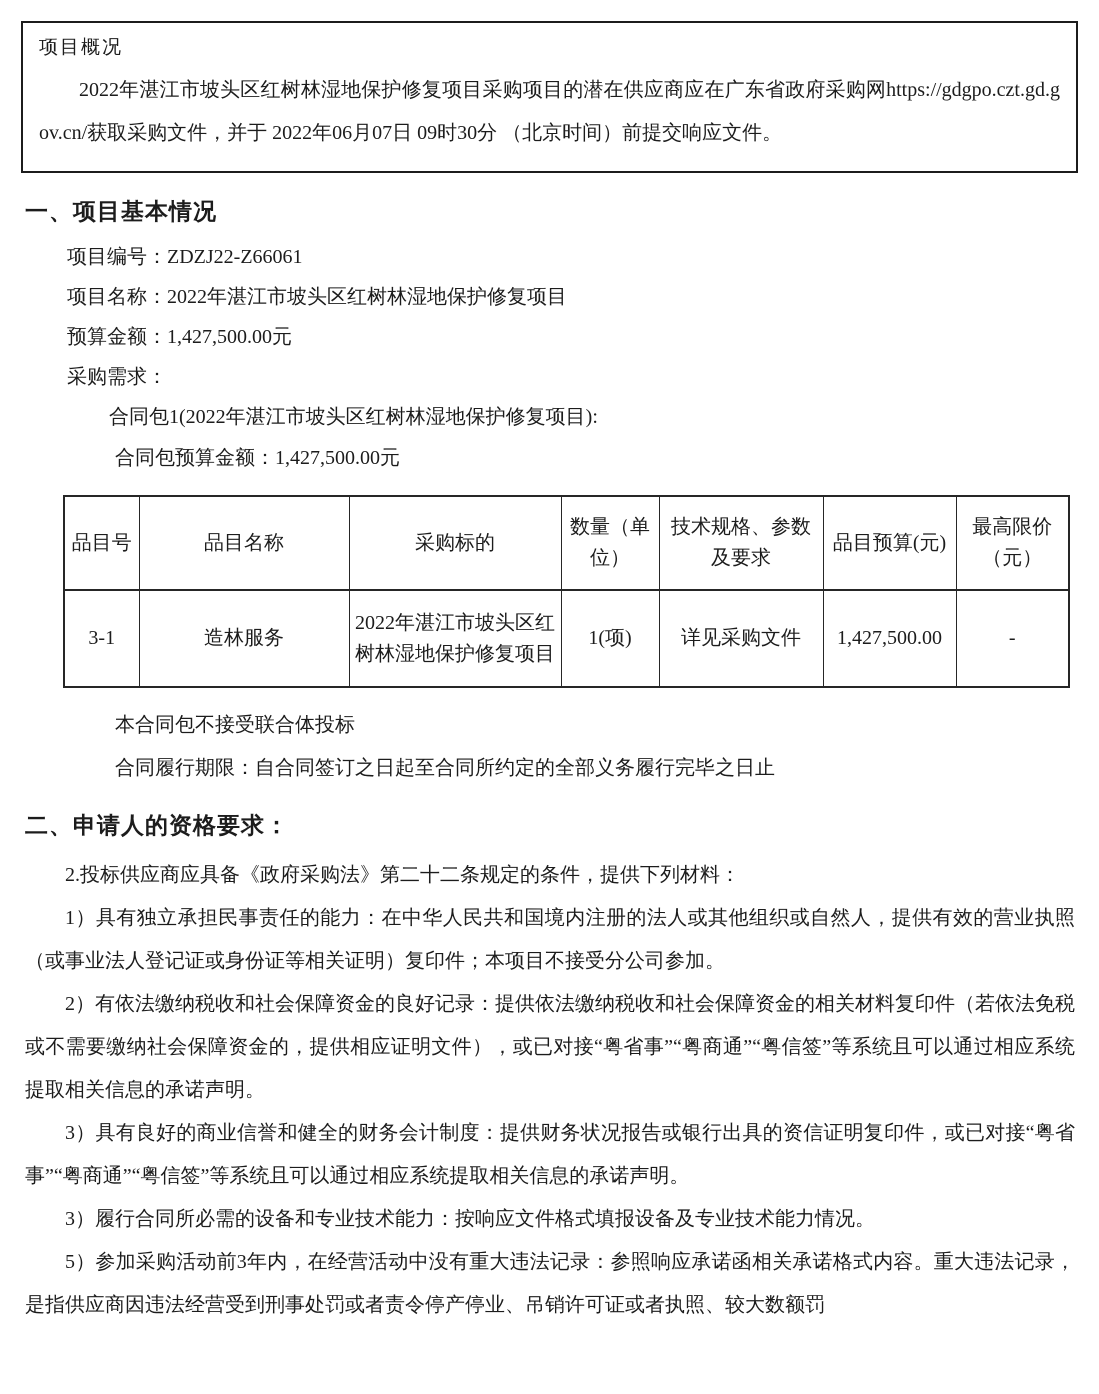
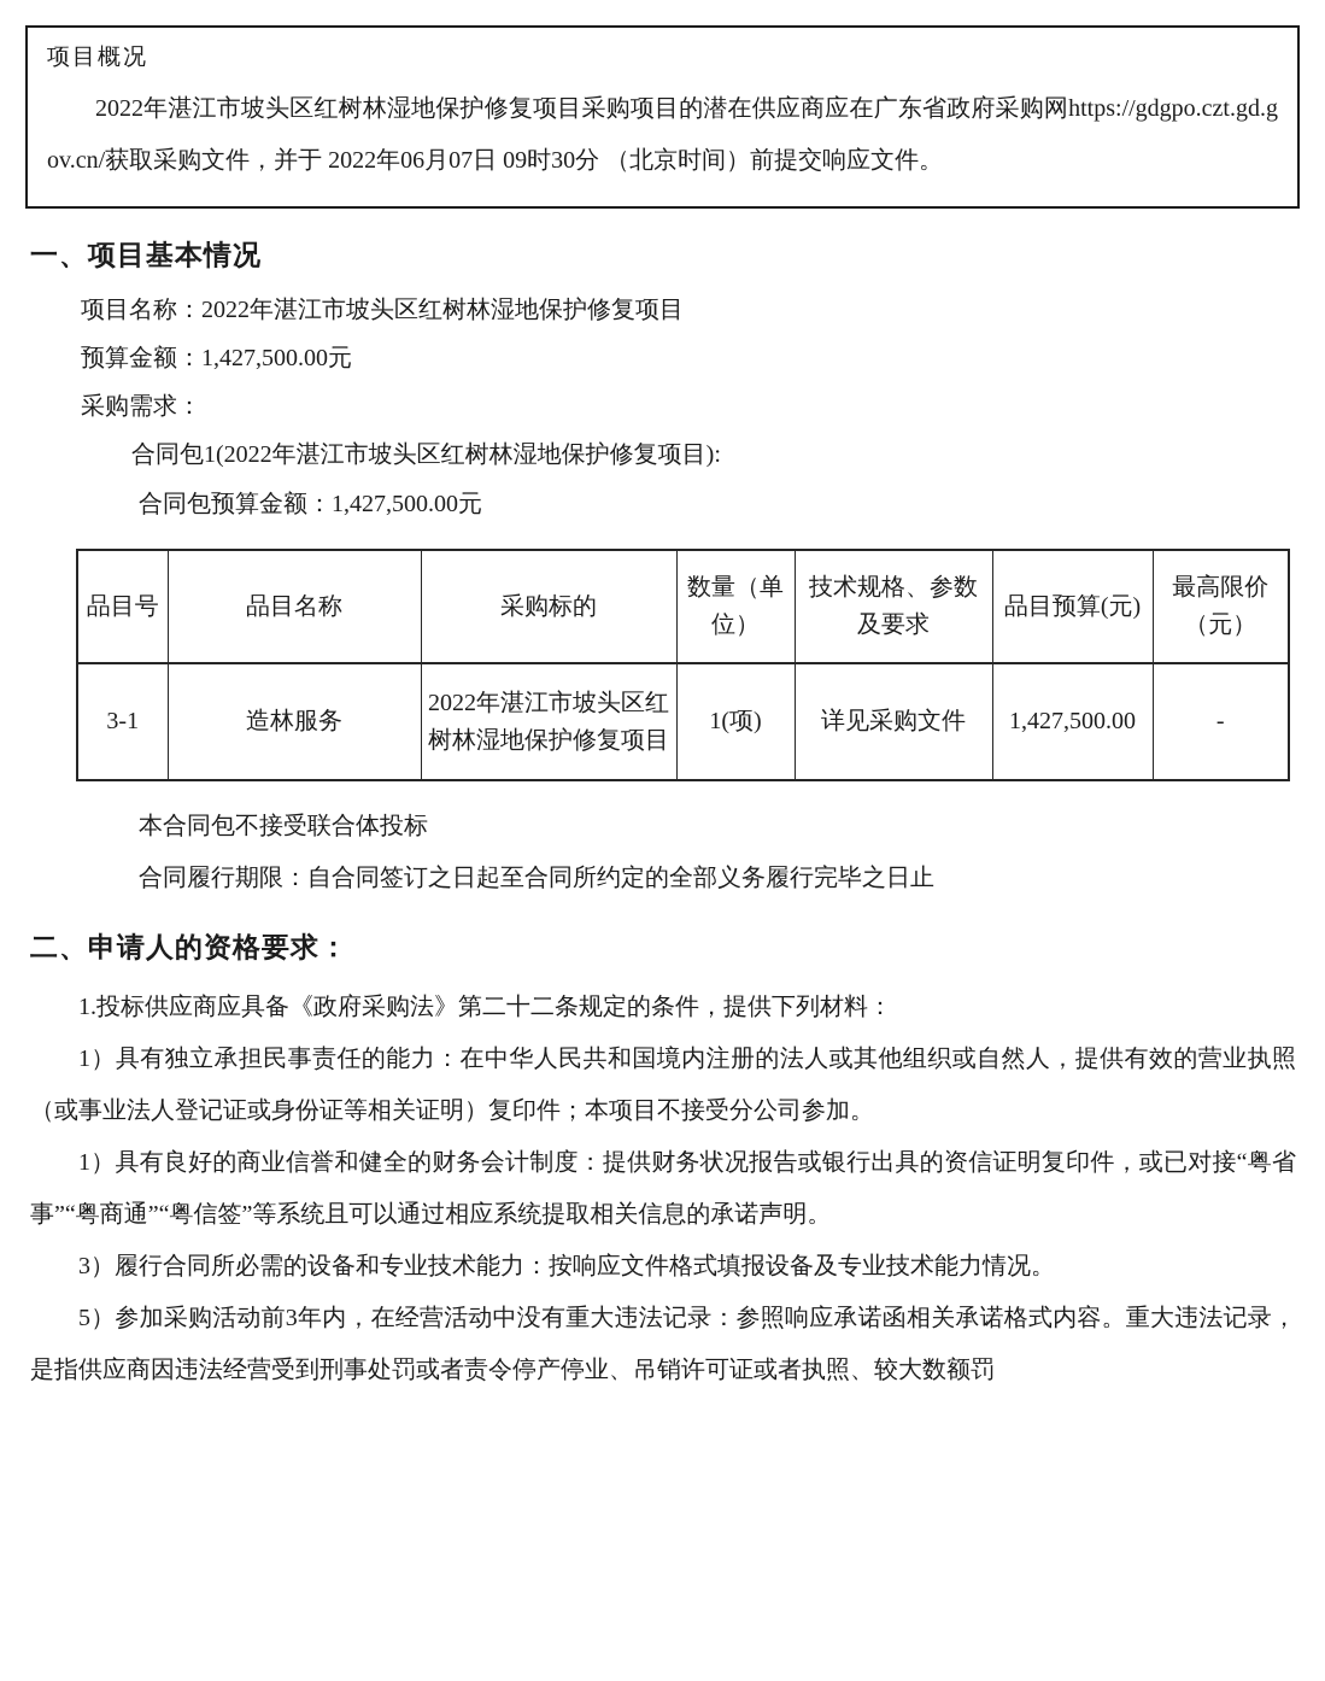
  项目概况
  2022年湛江市坡头区红树林湿地保护修复项目采购项目的潜在供应商应在广东省政府采购网https://gdgpo.czt.gd.gov.cn/获取采购文件，并于 2022年06月07日 09时30分 （北京时间）前提交响应文件。
  一、项目基本情况
- 项目编号：ZDZJ22-Z66061
  项目名称：2022年湛江市坡头区红树林湿地保护修复项目
  预算金额：1,427,500.00元
  采购需求：
  合同包1(2022年湛江市坡头区红树林湿地保护修复项目):
  合同包预算金额：1,427,500.00元
  品目号	品目名称	采购标的	数量（单位）	技术规格、参数及要求	品目预算(元)	最高限价（元）
  3-1	造林服务	2022年湛江市坡头区红树林湿地保护修复项目	1(项)	详见采购文件	1,427,500.00	-
  本合同包不接受联合体投标
  合同履行期限：自合同签订之日起至合同所约定的全部义务履行完毕之日止
  二、申请人的资格要求：
- 2.投标供应商应具备《政府采购法》第二十二条规定的条件，提供下列材料：
+ 1.投标供应商应具备《政府采购法》第二十二条规定的条件，提供下列材料：
  1）具有独立承担民事责任的能力：在中华人民共和国境内注册的法人或其他组织或自然人，提供有效的营业执照（或事业法人登记证或身份证等相关证明）复印件；本项目不接受分公司参加。
- 2）有依法缴纳税收和社会保障资金的良好记录：提供依法缴纳税收和社会保障资金的相关材料复印件（若依法免税或不需要缴纳社会保障资金的，提供相应证明文件），或已对接“粤省事”“粤商通”“粤信签”等系统且可以通过相应系统提取相关信息的承诺声明。
- 3）具有良好的商业信誉和健全的财务会计制度：提供财务状况报告或银行出具的资信证明复印件，或已对接“粤省事”“粤商通”“粤信签”等系统且可以通过相应系统提取相关信息的承诺声明。
+ 1）具有良好的商业信誉和健全的财务会计制度：提供财务状况报告或银行出具的资信证明复印件，或已对接“粤省事”“粤商通”“粤信签”等系统且可以通过相应系统提取相关信息的承诺声明。
  3）履行合同所必需的设备和专业技术能力：按响应文件格式填报设备及专业技术能力情况。
  5）参加采购活动前3年内，在经营活动中没有重大违法记录：参照响应承诺函相关承诺格式内容。重大违法记录，是指供应商因违法经营受到刑事处罚或者责令停产停业、吊销许可证或者执照、较大数额罚
